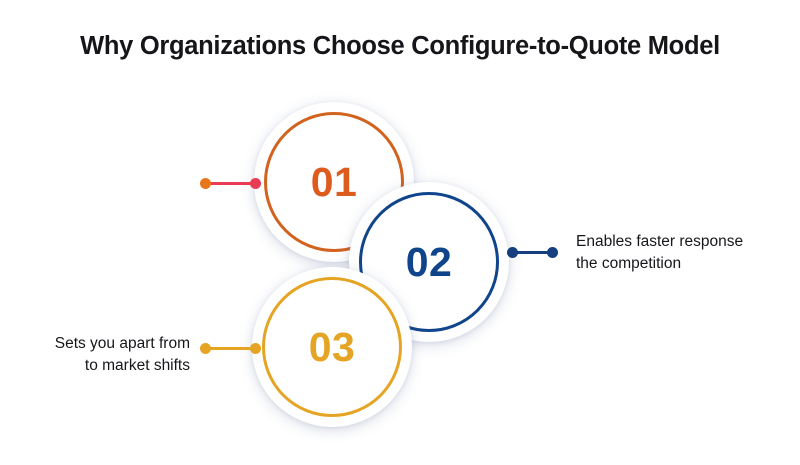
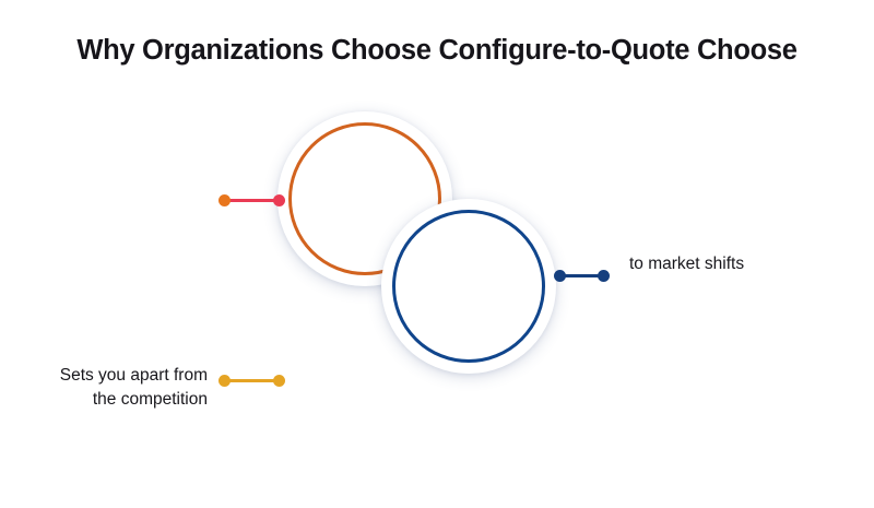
- Why Organizations Choose Configure-to-Quote Model
+ Why Organizations Choose Configure-to-Quote Choose
- 01
- 02
- 03
- Enables faster response
- the competition
+ to market shifts
  Sets you apart from
- to market shifts
+ the competition
